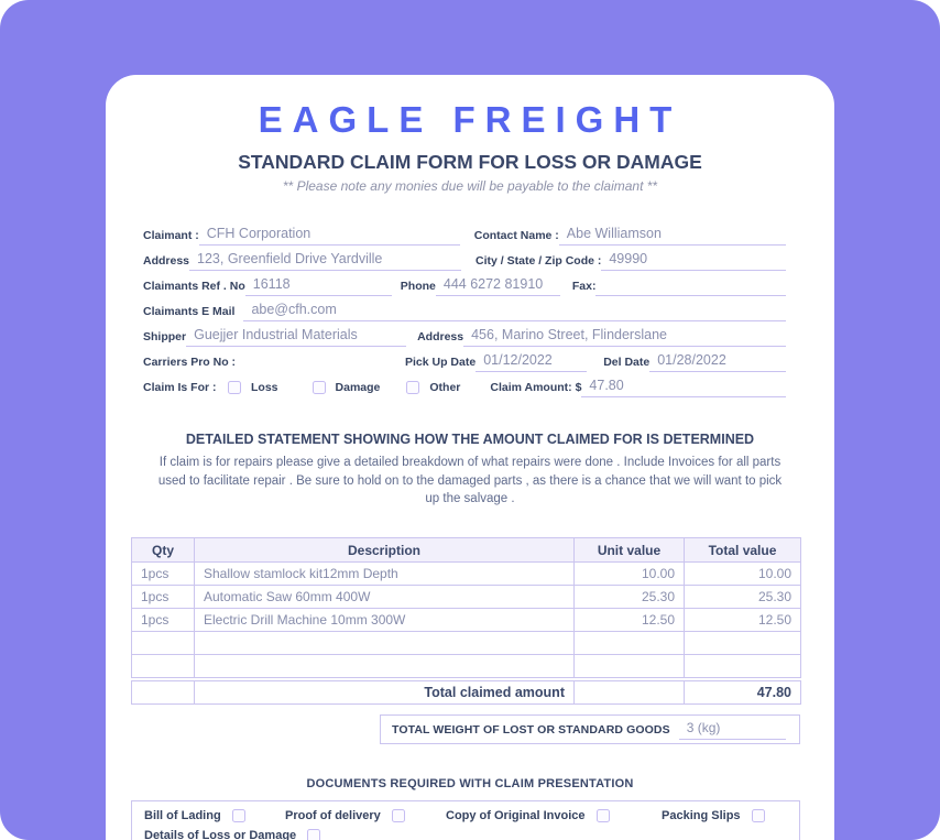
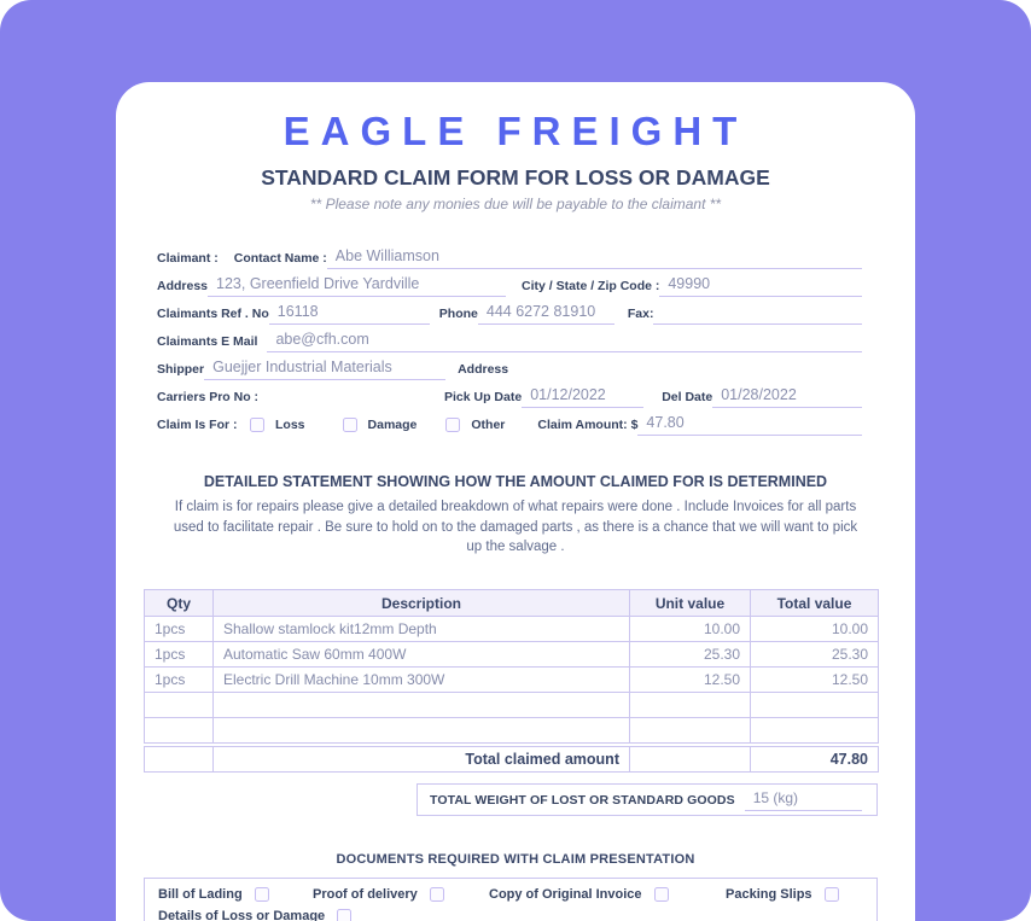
  EAGLE FREIGHT
  STANDARD CLAIM FORM FOR LOSS OR DAMAGE
  ** Please note any monies due will be payable to the claimant **
  Claimant :
- CFH Corporation
  Contact Name :
  Abe Williamson
  Address
  123, Greenfield Drive Yardville
  City / State / Zip Code :
  49990
  Claimants Ref . No
  16118
  Phone
  444 6272 81910
  Fax:
  Claimants E Mail
  abe@cfh.com
  Shipper
  Guejjer Industrial Materials
  Address
- 456, Marino Street, Flinderslane
  Carriers Pro No :
  Pick Up Date
  01/12/2022
  Del Date
  01/28/2022
  Claim Is For :
  Loss
  Damage
  Other
  Claim Amount: $
  47.80
  DETAILED STATEMENT SHOWING HOW THE AMOUNT CLAIMED FOR IS DETERMINED
  If claim is for repairs please give a detailed breakdown of what repairs were done . Include Invoices for all parts used to facilitate repair . Be sure to hold on to the damaged parts , as there is a chance that we will want to pick up the salvage .
  Qty	Description	Unit value	Total value
  1pcs	Shallow stamlock kit12mm Depth	10.00	10.00
  1pcs	Automatic Saw 60mm 400W	25.30	25.30
  1pcs	Electric Drill Machine 10mm 300W	12.50	12.50
  	Total claimed amount		47.80
  TOTAL WEIGHT OF LOST OR STANDARD GOODS
- 3 (kg)
+ 15 (kg)
  DOCUMENTS REQUIRED WITH CLAIM PRESENTATION
  Bill of Lading
  Proof of delivery
  Copy of Original Invoice
  Packing Slips
  Details of Loss or Damage
